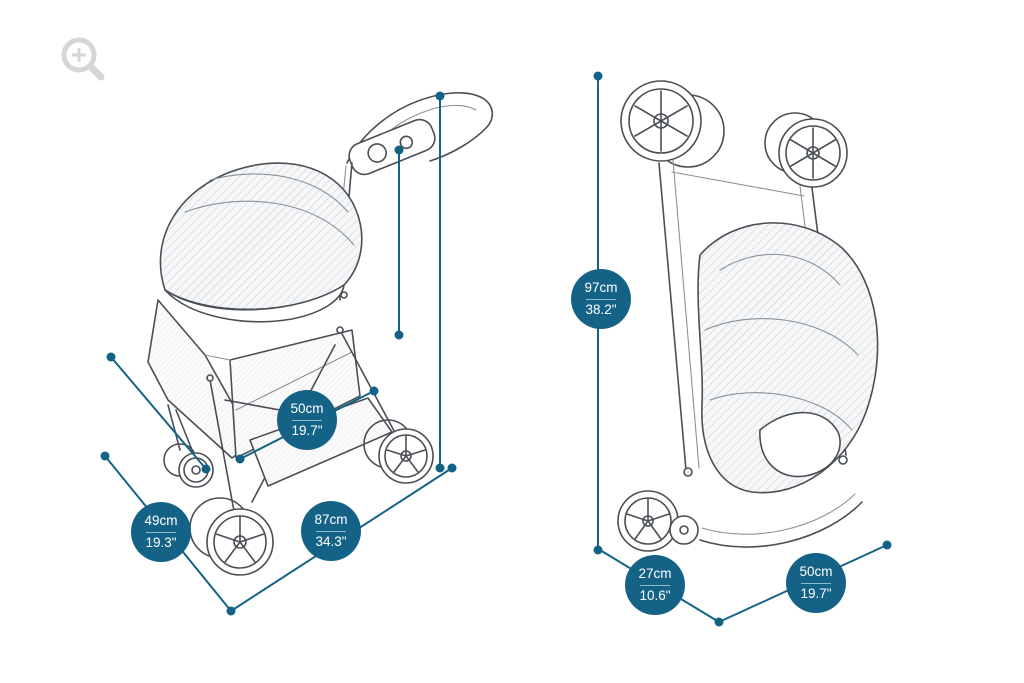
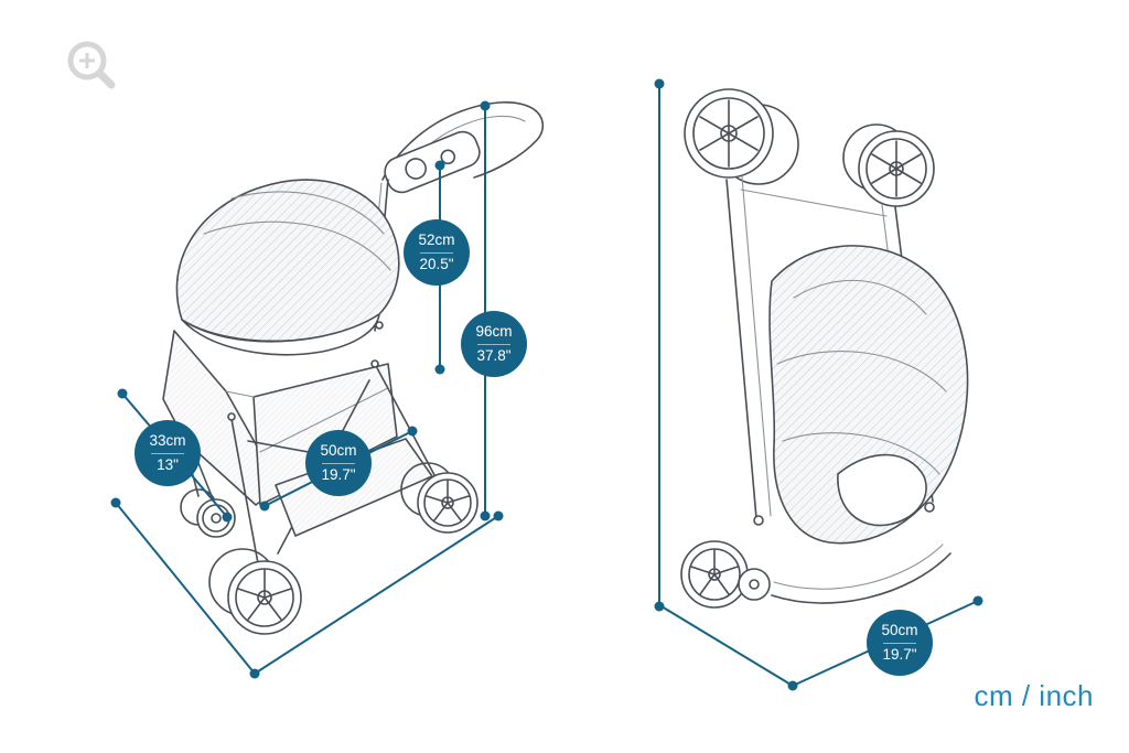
+ 52cm
+ 20.5"
+ 96cm
+ 37.8"
+ 33cm
+ 13"
  50cm
  19.7"
- 49cm
- 19.3"
- 87cm
- 34.3"
- 97cm
- 38.2"
- 27cm
- 10.6"
  50cm
  19.7"
+ cm / inch
